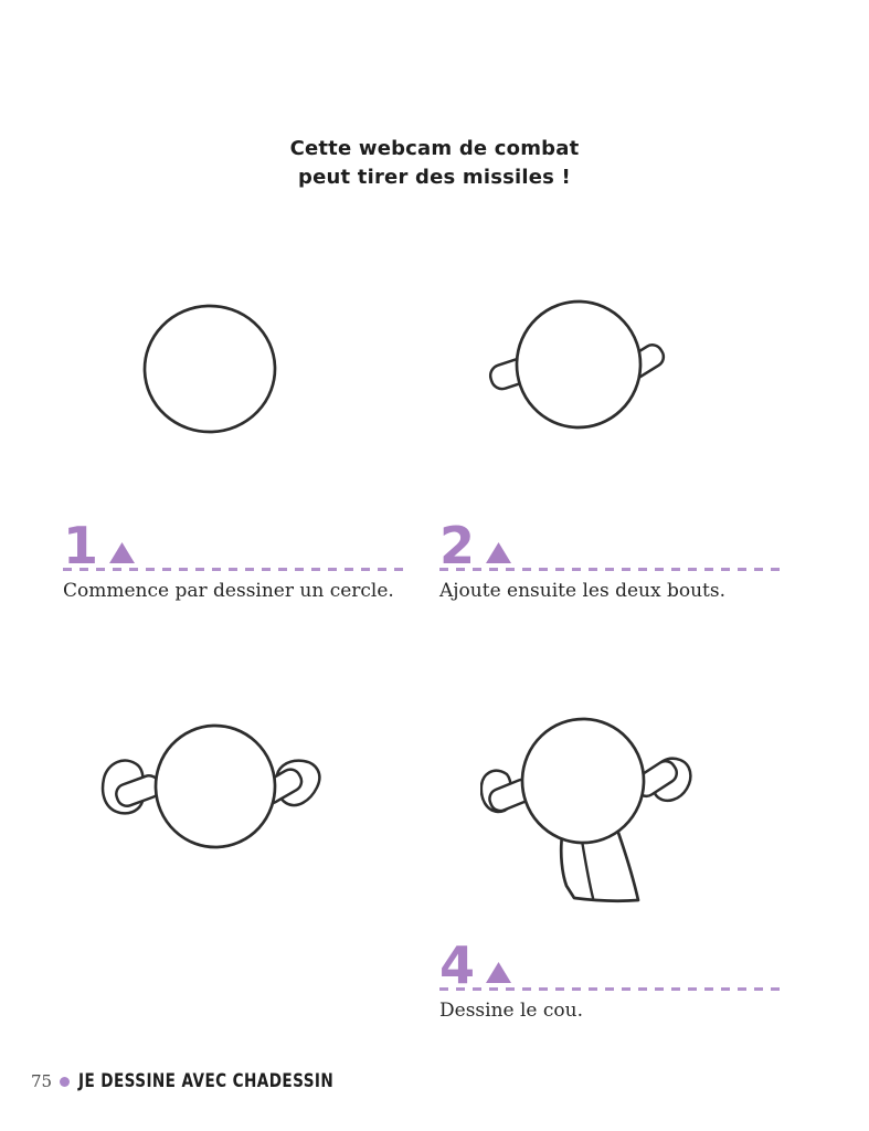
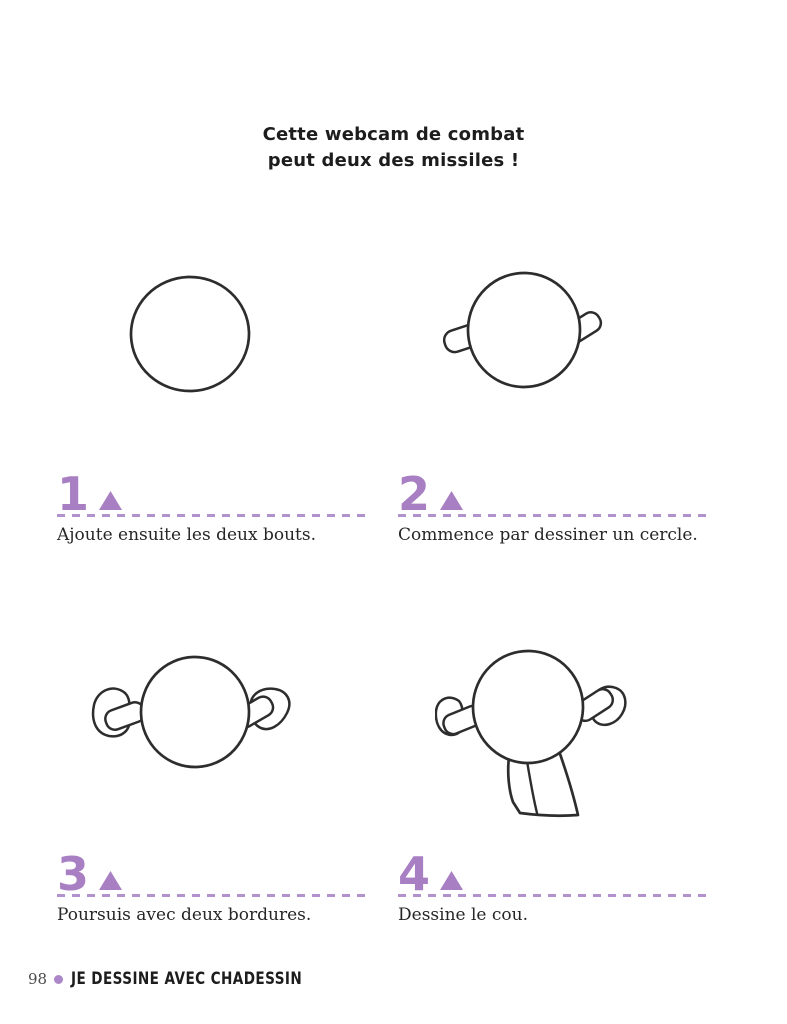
  Cette webcam de combat
- peut tirer des missiles !
+ peut deux des missiles !
  1
- Commence par dessiner un cercle.
+ Ajoute ensuite les deux bouts.
  2
- Ajoute ensuite les deux bouts.
+ Commence par dessiner un cercle.
+ 3
+ Poursuis avec deux bordures.
  4
  Dessine le cou.
- 75
+ 98
  JE DESSINE AVEC CHADESSIN
